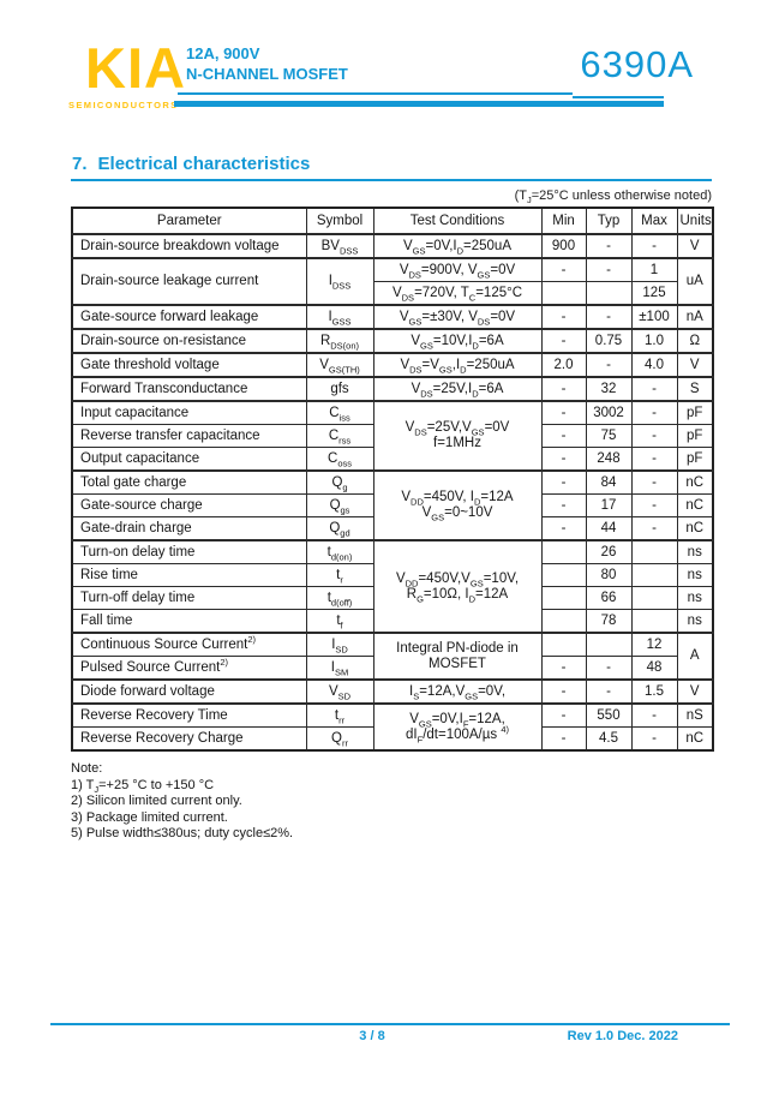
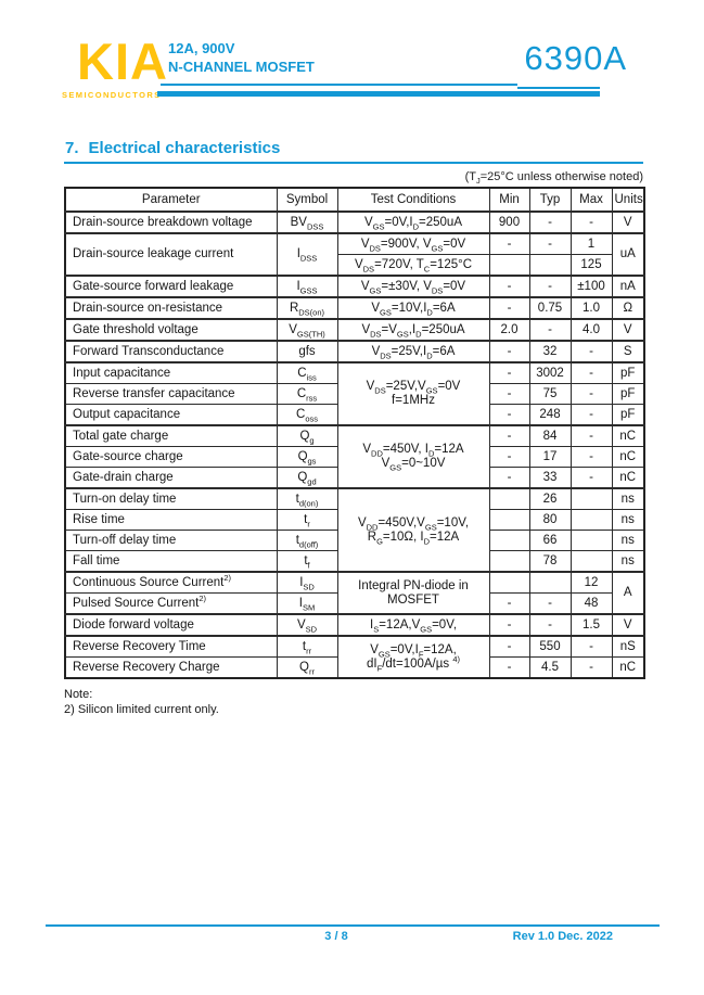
  KIA
  SEMICONDUCTOR
  12A, 900V
  N-CHANNEL MOSFET
  6390A
  7. Electrical characteristics
  (TJ=25°C unless otherwise noted)
  Parameter	Symbol	Test Conditions	Min	Typ	Max	Units
  Drain-source breakdown voltage	BVDSS	VGS=0V,ID=250uA	900	-	-	V
  Drain-source leakage current	IDSS	VDS=900V, VGS=0V	-	-	1	uA
  VDS=720V, TC=125°C			125
  Gate-source forward leakage	IGSS	VGS=±30V, VDS=0V	-	-	±100	nA
  Drain-source on-resistance	RDS(on)	VGS=10V,ID=6A	-	0.75	1.0	Ω
  Gate threshold voltage	VGS(TH)	VDS=VGS,ID=250uA	2.0	-	4.0	V
  Forward Transconductance	gfs	VDS=25V,ID=6A	-	32	-	S
  Input capacitance	Ciss	VDS=25V,VGS=0Vf=1MHz	-	3002	-	pF
  Reverse transfer capacitance	Crss	-	75	-	pF
  Output capacitance	Coss	-	248	-	pF
  Total gate charge	Qg	VDD=450V, ID=12AVGS=0~10V	-	84	-	nC
  Gate-source charge	Qgs	-	17	-	nC
- Gate-drain charge	Qgd	-	44	-	nC
+ Gate-drain charge	Qgd	-	33	-	nC
  Turn-on delay time	td(on)	VDD=450V,VGS=10V,RG=10Ω, ID=12A		26		ns
  Rise time	tr		80		ns
  Turn-off delay time	td(off)		66		ns
  Fall time	tf		78		ns
  Continuous Source Current2)	ISD	Integral PN-diode inMOSFET			12	A
  Pulsed Source Current2)	ISM	-	-	48
  Diode forward voltage	VSD	IS=12A,VGS=0V,	-	-	1.5	V
  Reverse Recovery Time	trr	VGS=0V,IF=12A,dIF/dt=100A/µs 4)	-	550	-	nS
  Reverse Recovery Charge	Qrr	-	4.5	-	nC
  Note:
- 1) TJ=+25 °C to +150 °C
  2) Silicon limited current only.
- 3) Package limited current.
- 5) Pulse width≤380us; duty cycle≤2%.
  3 / 8
  Rev 1.0 Dec. 2022
